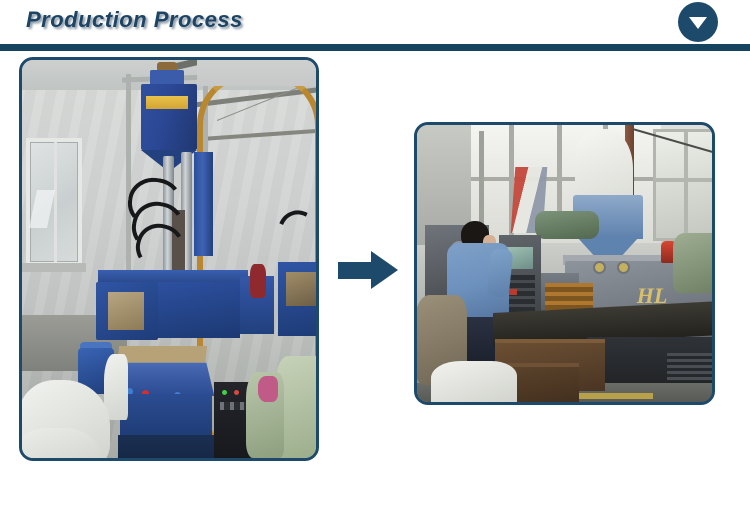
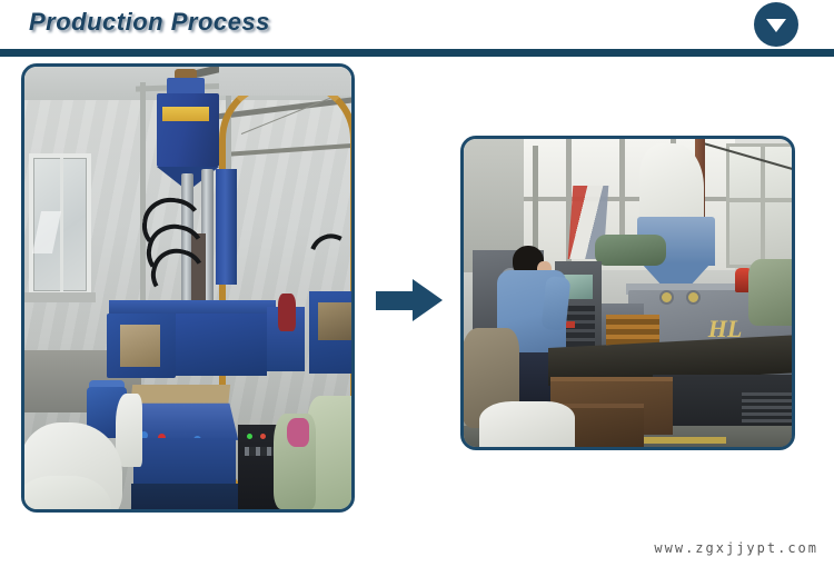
  Production Process
  HL
+ www.zgxjjypt.com
